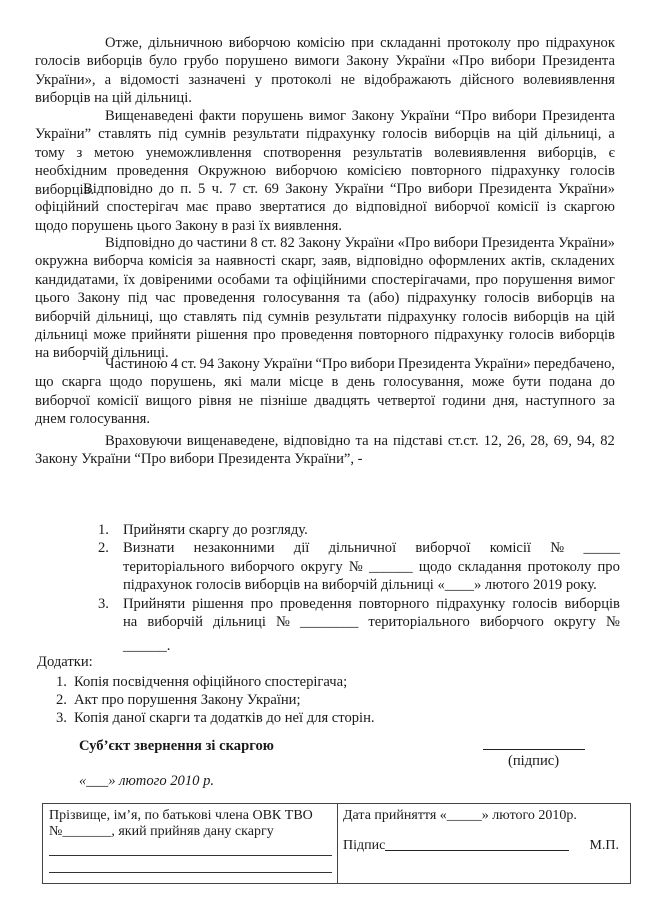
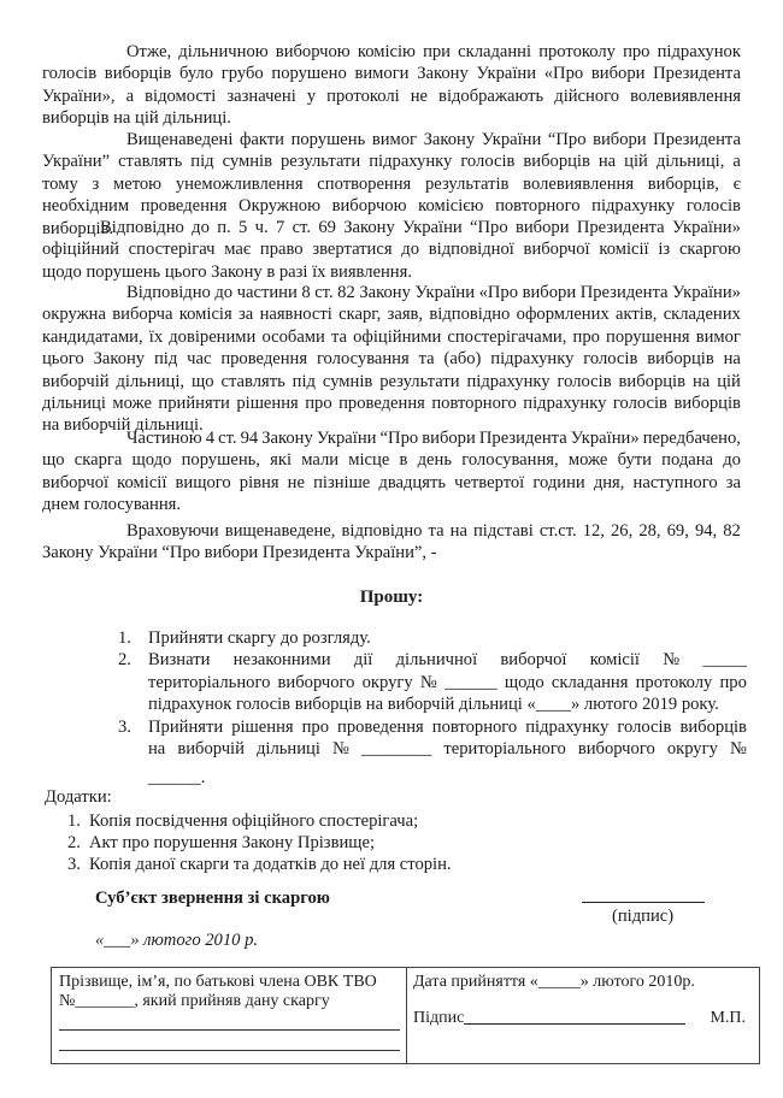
  Отже,
  дільничною
  виборчою
  комісію
  при
  складанні
  протоколу
  про
  підрахунок
  голосів
  виборців
  було
  грубо
  порушено
  вимоги
  Закону
  України
  «Про
  вибори
  Президента
  України»,
  а
  відомості
  зазначені
  у
  протоколі
  не
  відображають
  дійсного
  волевиявлення
  виборців на цій дільниці.
  Вищенаведені
  факти
  порушень
  вимог
  Закону
  України
  “Про
  вибори
  Президента
  України”
  ставлять
  під
  сумнів
  результати
  підрахунку
  голосів
  виборців
  на
  цій
  дільниці,
  а
  тому
  з
  метою
  унеможливлення
  спотворення
  результатів
  волевиявлення
  виборців,
  є
  необхідним
  проведення
  Окружною
  виборчою
  комісією
  повторного
  підрахунку
  голосів
  виборців.
  Відповідно
  до
  п.
  5
  ч.
  7
  ст.
  69
  Закону
  України
  “Про
  вибори
  Президента
  України»
  офіційний
  спостерігач
  має
  право
  звертатися
  до
  відповідної
  виборчої
  комісії
  із
  скаргою
  щодо порушень цього Закону в разі їх виявлення.
  Відповідно
  до
  частини
  8
  ст.
  82
  Закону
  України
  «Про
  вибори
  Президента
  України»
  окружна
  виборча
  комісія
  за
  наявності
  скарг,
  заяв,
  відповідно
  оформлених
  актів,
  складених
  кандидатами,
  їх
  довіреними
  особами
  та
  офіційними
  спостерігачами,
  про
  порушення
  вимог
  цього
  Закону
  під
  час
  проведення
  голосування
  та
  (або)
  підрахунку
  голосів
  виборців
  на
  виборчій
  дільниці,
  що
  ставлять
  під
  сумнів
  результати
  підрахунку
  голосів
  виборців
  на
  цій
  дільниці
  може
  прийняти
  рішення
  про
  проведення
  повторного
  підрахунку
  голосів
  виборців
  на виборчій дільниці.
  Частиною
  4
  ст.
  94
  Закону
  України
  “Про
  вибори
  Президента
  України»
  передбачено,
  що
  скарга
  щодо
  порушень,
  які
  мали
  місце
  в
  день
  голосування,
  може
  бути
  подана
  до
  виборчої
  комісії
  вищого
  рівня
  не
  пізніше
  двадцять
  четвертої
  години
  дня,
  наступного
  за
  днем голосування.
  Враховуючи
  вищенаведене,
  відповідно
  та
  на
  підставі
  ст.ст.
  12,
  26,
  28,
  69,
  94,
  82
  Закону України “Про вибори Президента України”, -
+ Прошу:
  1.
  Прийняти скаргу до розгляду.
  2.
  Визнати
  незаконними
  дії
  дільничної
  виборчої
  комісії
  №
  _____
  територіального
  виборчого
  округу
  №
  ______
  щодо
  складання
  протоколу
  про
  підрахунок голосів виборців на виборчій дільниці «____» лютого 2019 року.
  3.
  Прийняти
  рішення
  про
  проведення
  повторного
  підрахунку
  голосів
  виборців
  на
  виборчій
  дільниці
  №
  ________
  територіального
  виборчого
  округу
  №
  ______.
  Додатки:
  1.
  Копія посвідчення офіційного спостерігача;
  2.
- Акт про порушення Закону України;
+ Акт про порушення Закону Прізвище;
  3.
  Копія даної скарги та додатків до неї для сторін.
  Суб’єкт звернення зі скаргою
  (підпис)
  «___» лютого 2010 р.
  Прізвище, ім’я, по батькові члена ОВК ТВО
  №_______, який прийняв дану скаргу
  Дата прийняття «_____» лютого 2010р.
  Підпис
  М.П.
